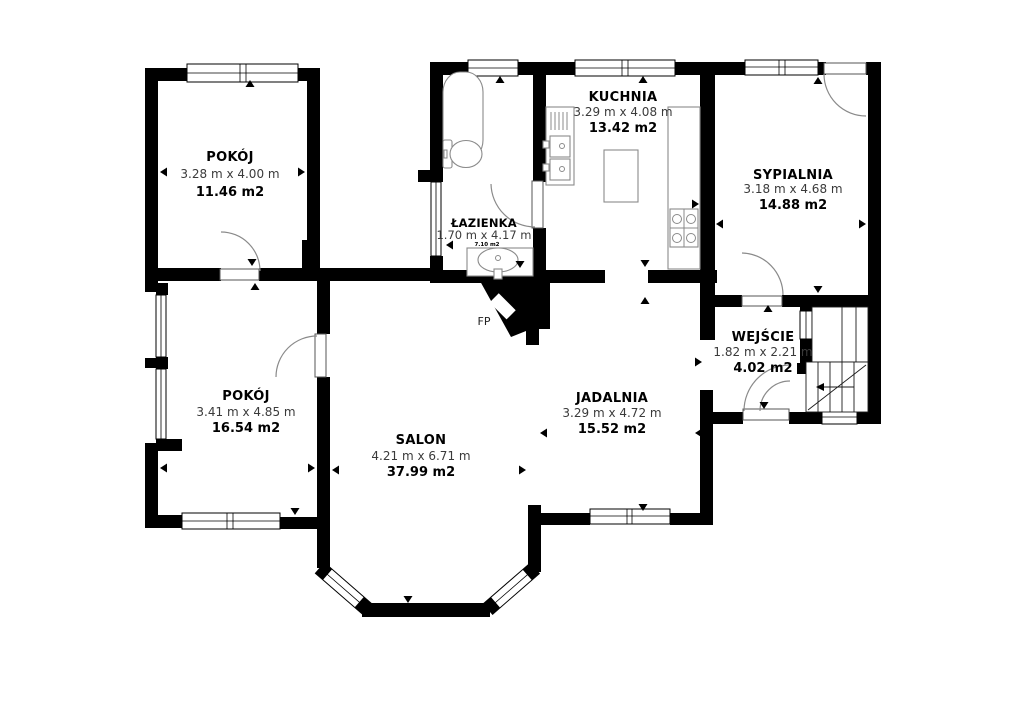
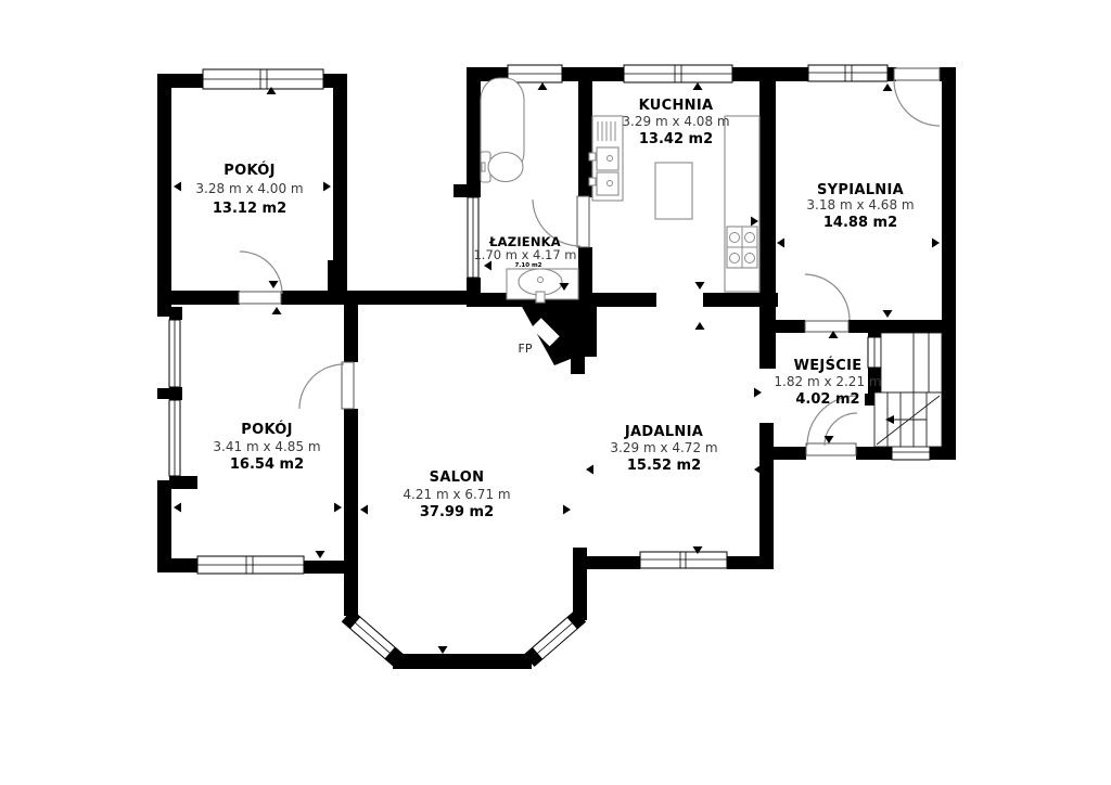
  POKÓJ
  3.28 m x 4.00 m
- 11.46 m2
+ 13.12 m2
  ŁAZIENKA
  1.70 m x 4.17 m
  KUCHNIA
  3.29 m x 4.08 m
  13.42 m2
  SYPIALNIA
  3.18 m x 4.68 m
  14.88 m2
  WEJŚCIE
  1.82 m x 2.21 m
  4.02 m2
  POKÓJ
  3.41 m x 4.85 m
  16.54 m2
  SALON
  4.21 m x 6.71 m
  37.99 m2
  JADALNIA
  3.29 m x 4.72 m
  15.52 m2
  FP
